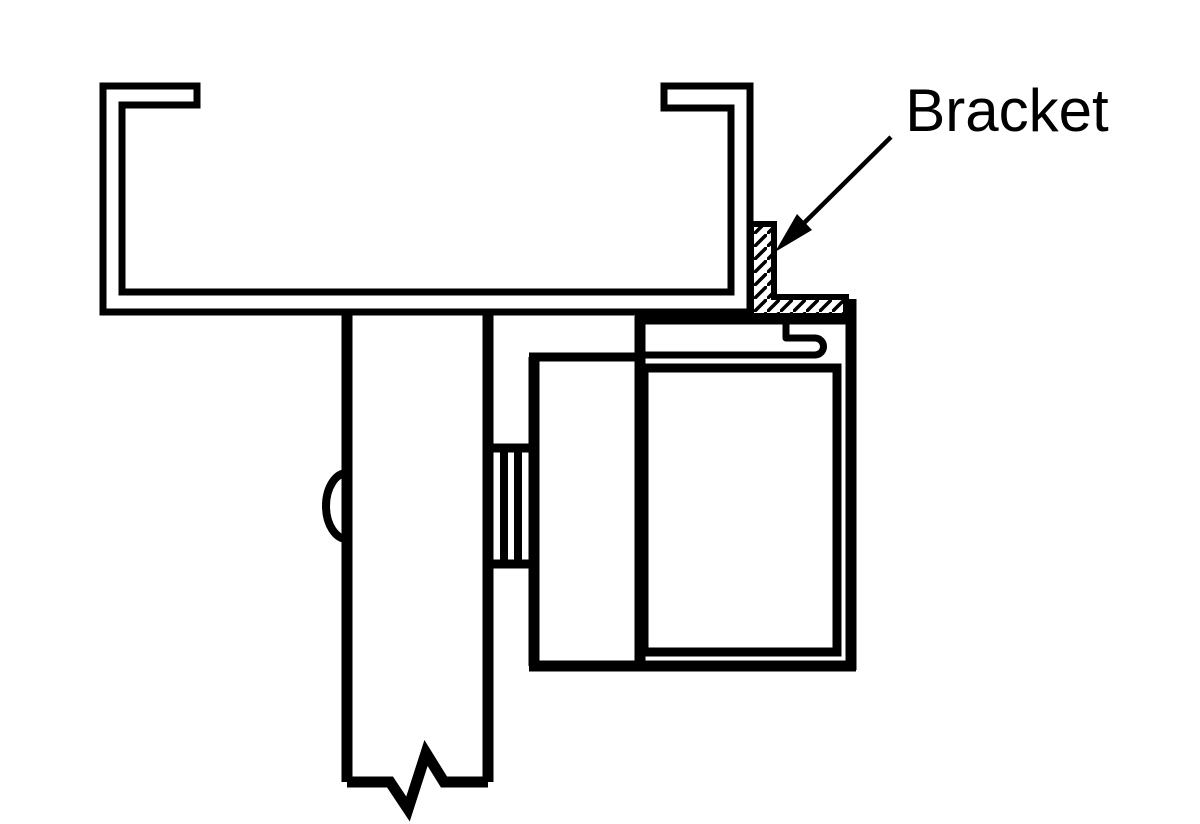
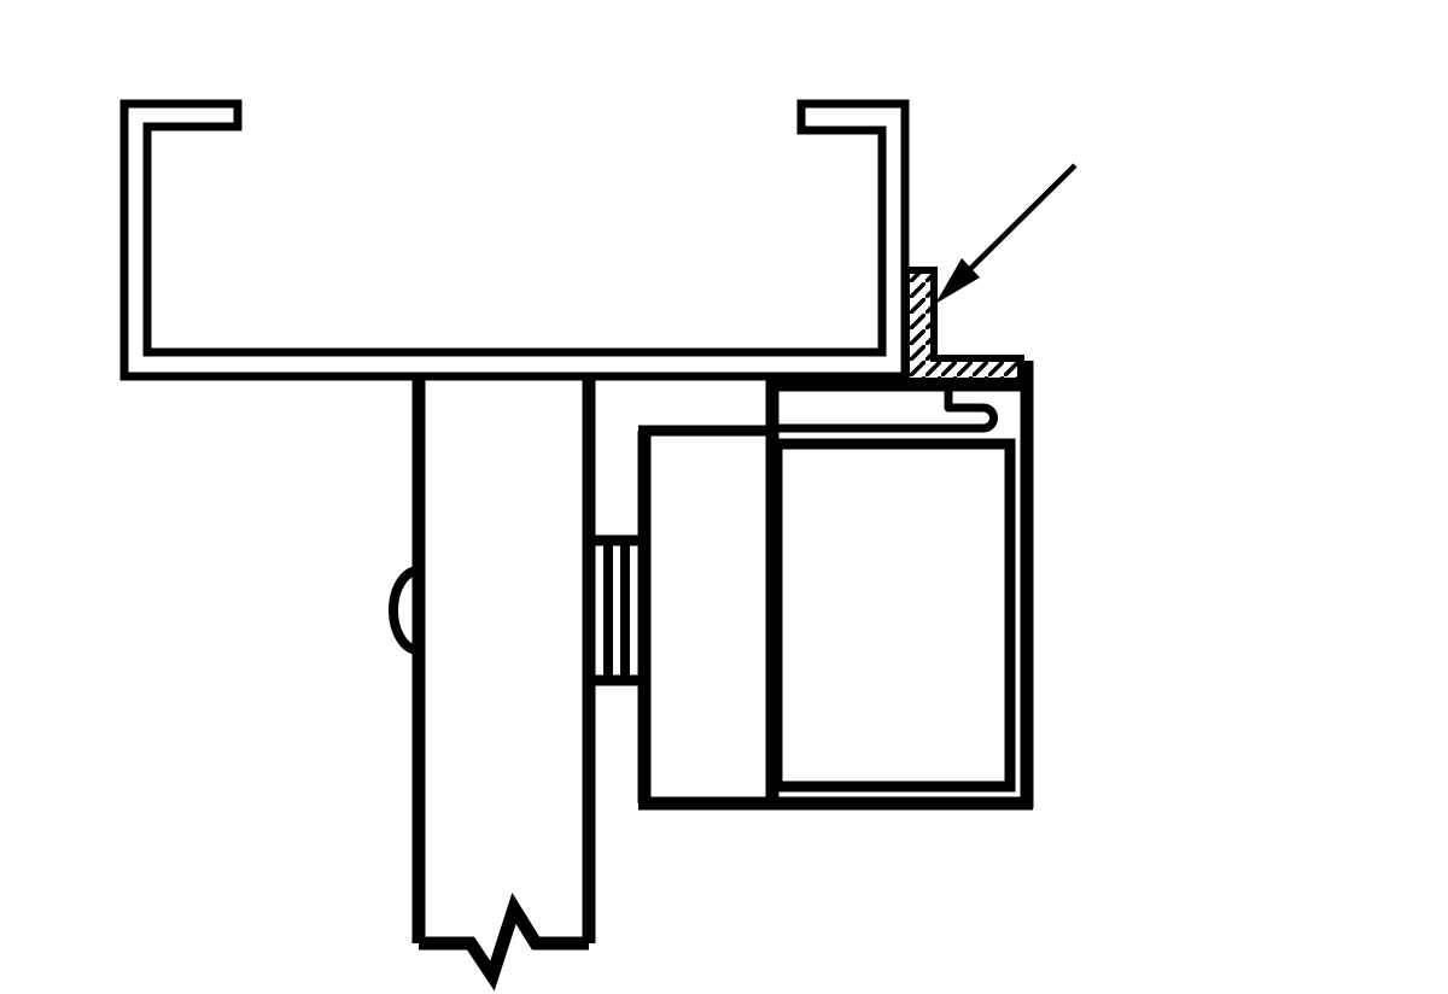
- Bracket
